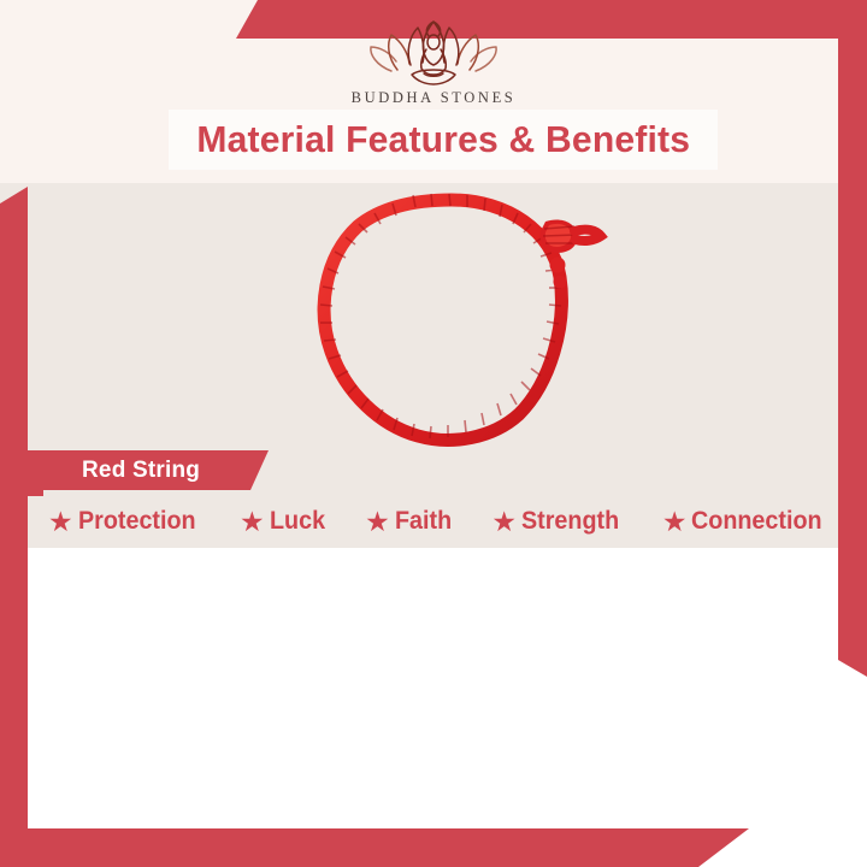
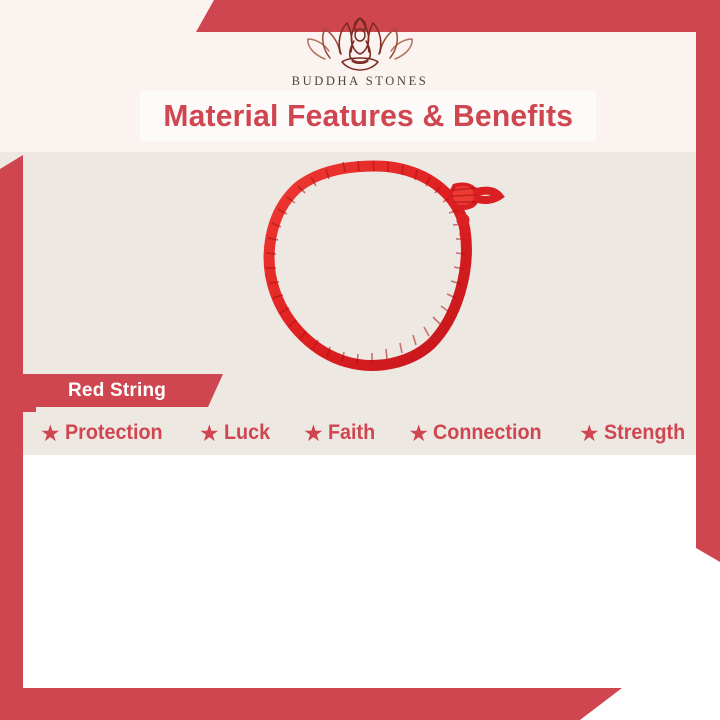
  BUDDHA STONES
  Material Features & Benefits
  Red String
  ★
  Protection
  ★
  Luck
  ★
  Faith
  ★
- Strength
+ Connection
  ★
- Connection
+ Strength
